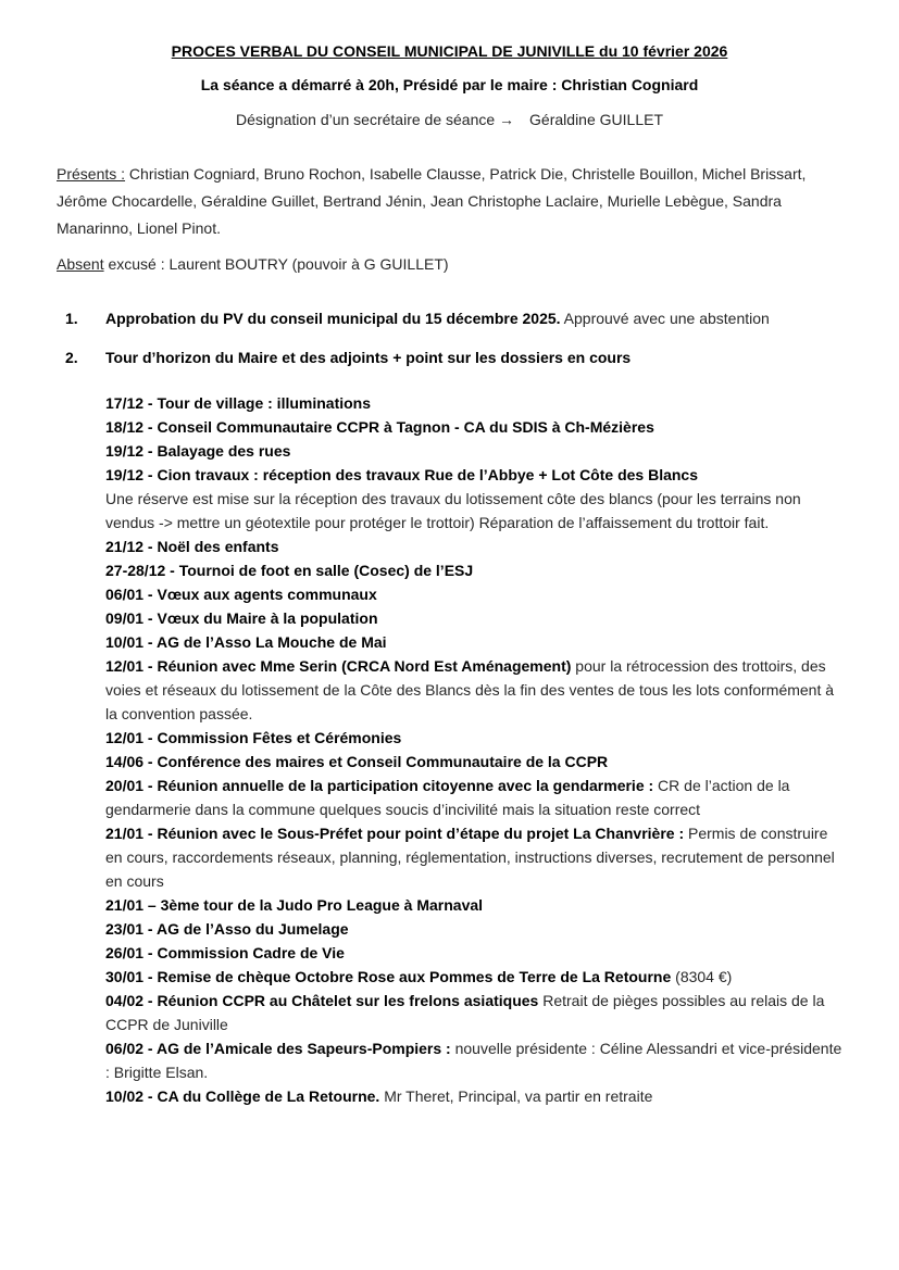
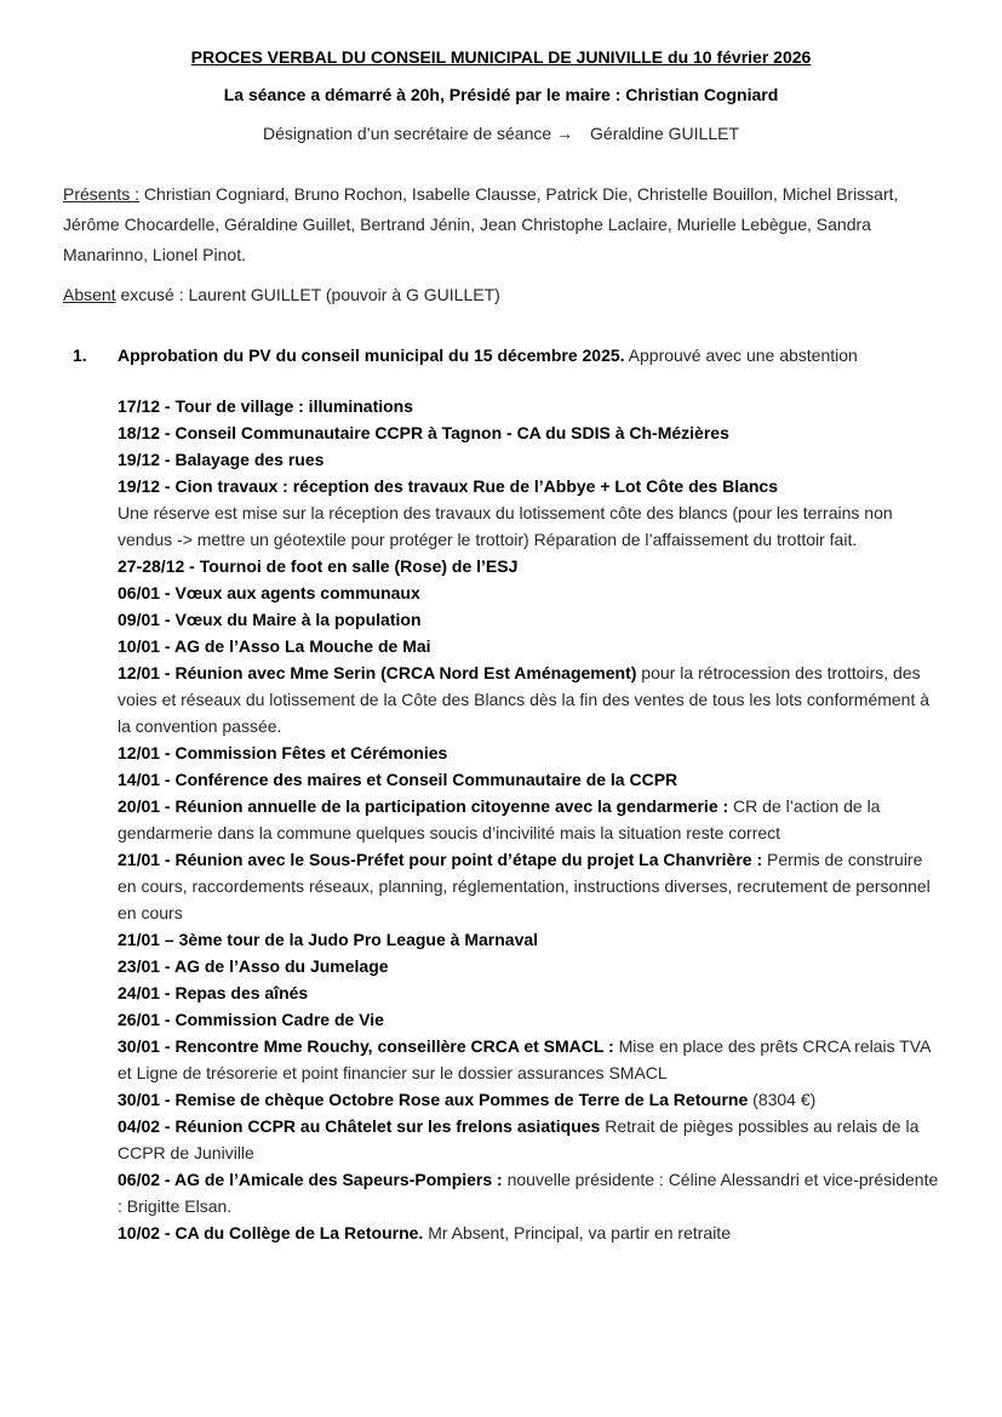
  PROCES VERBAL DU CONSEIL MUNICIPAL DE JUNIVILLE du 10 février 2026
  La séance a démarré à 20h, Présidé par le maire : Christian Cogniard
  Désignation d’un secrétaire de séance → Géraldine GUILLET
  Présents : Christian Cogniard, Bruno Rochon, Isabelle Clausse, Patrick Die, Christelle Bouillon, Michel Brissart, Jérôme Chocardelle, Géraldine Guillet, Bertrand Jénin, Jean Christophe Laclaire, Murielle Lebègue, Sandra Manarinno, Lionel Pinot.
- Absent excusé : Laurent BOUTRY (pouvoir à G GUILLET)
+ Absent excusé : Laurent GUILLET (pouvoir à G GUILLET)
  1.
  Approbation du PV du conseil municipal du 15 décembre 2025. Approuvé avec une abstention
- 2.
- Tour d’horizon du Maire et des adjoints + point sur les dossiers en cours
  17/12 - Tour de village : illuminations
  18/12 - Conseil Communautaire CCPR à Tagnon - CA du SDIS à Ch-Mézières
  19/12 - Balayage des rues
  19/12 - Cion travaux : réception des travaux Rue de l’Abbye + Lot Côte des Blancs
  Une réserve est mise sur la réception des travaux du lotissement côte des blancs (pour les terrains non vendus -> mettre un géotextile pour protéger le trottoir) Réparation de l’affaissement du trottoir fait.
- 21/12 - Noël des enfants
- 27-28/12 - Tournoi de foot en salle (Cosec) de l’ESJ
+ 27-28/12 - Tournoi de foot en salle (Rose) de l’ESJ
  06/01 - Vœux aux agents communaux
  09/01 - Vœux du Maire à la population
  10/01 - AG de l’Asso La Mouche de Mai
  12/01 - Réunion avec Mme Serin (CRCA Nord Est Aménagement) pour la rétrocession des trottoirs, des voies et réseaux du lotissement de la Côte des Blancs dès la fin des ventes de tous les lots conformément à la convention passée.
  12/01 - Commission Fêtes et Cérémonies
- 14/06 - Conférence des maires et Conseil Communautaire de la CCPR
+ 14/01 - Conférence des maires et Conseil Communautaire de la CCPR
  20/01 - Réunion annuelle de la participation citoyenne avec la gendarmerie : CR de l’action de la gendarmerie dans la commune quelques soucis d’incivilité mais la situation reste correct
  21/01 - Réunion avec le Sous-Préfet pour point d’étape du projet La Chanvrière : Permis de construire en cours, raccordements réseaux, planning, réglementation, instructions diverses, recrutement de personnel en cours
  21/01 – 3ème tour de la Judo Pro League à Marnaval
  23/01 - AG de l’Asso du Jumelage
+ 24/01 - Repas des aînés
  26/01 - Commission Cadre de Vie
+ 30/01 - Rencontre Mme Rouchy, conseillère CRCA et SMACL : Mise en place des prêts CRCA relais TVA et Ligne de trésorerie et point financier sur le dossier assurances SMACL
  30/01 - Remise de chèque Octobre Rose aux Pommes de Terre de La Retourne (8304 €)
  04/02 - Réunion CCPR au Châtelet sur les frelons asiatiques Retrait de pièges possibles au relais de la CCPR de Juniville
  06/02 - AG de l’Amicale des Sapeurs-Pompiers : nouvelle présidente : Céline Alessandri et vice-présidente : Brigitte Elsan.
- 10/02 - CA du Collège de La Retourne. Mr Theret, Principal, va partir en retraite
+ 10/02 - CA du Collège de La Retourne. Mr Absent, Principal, va partir en retraite
